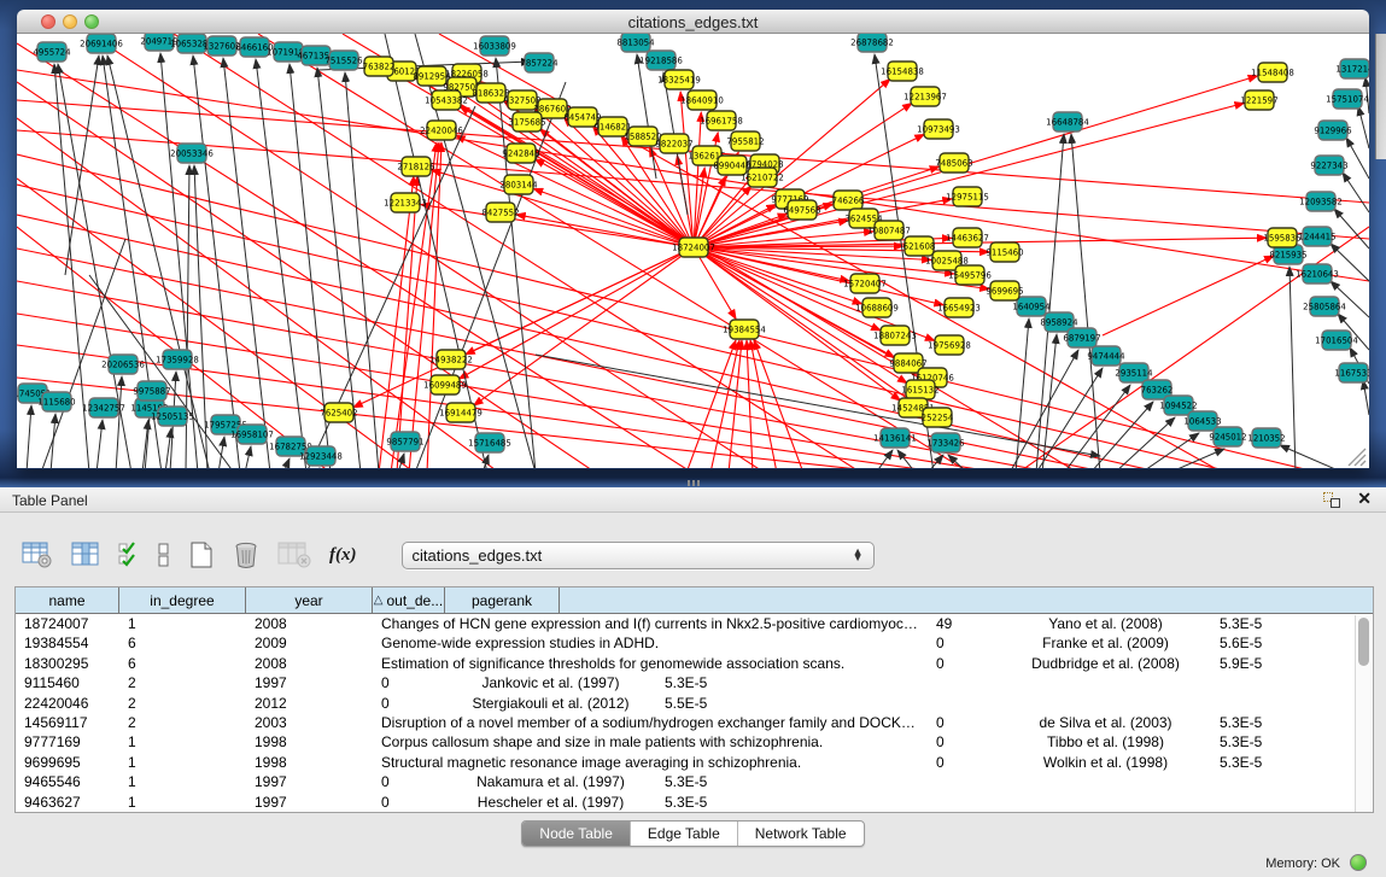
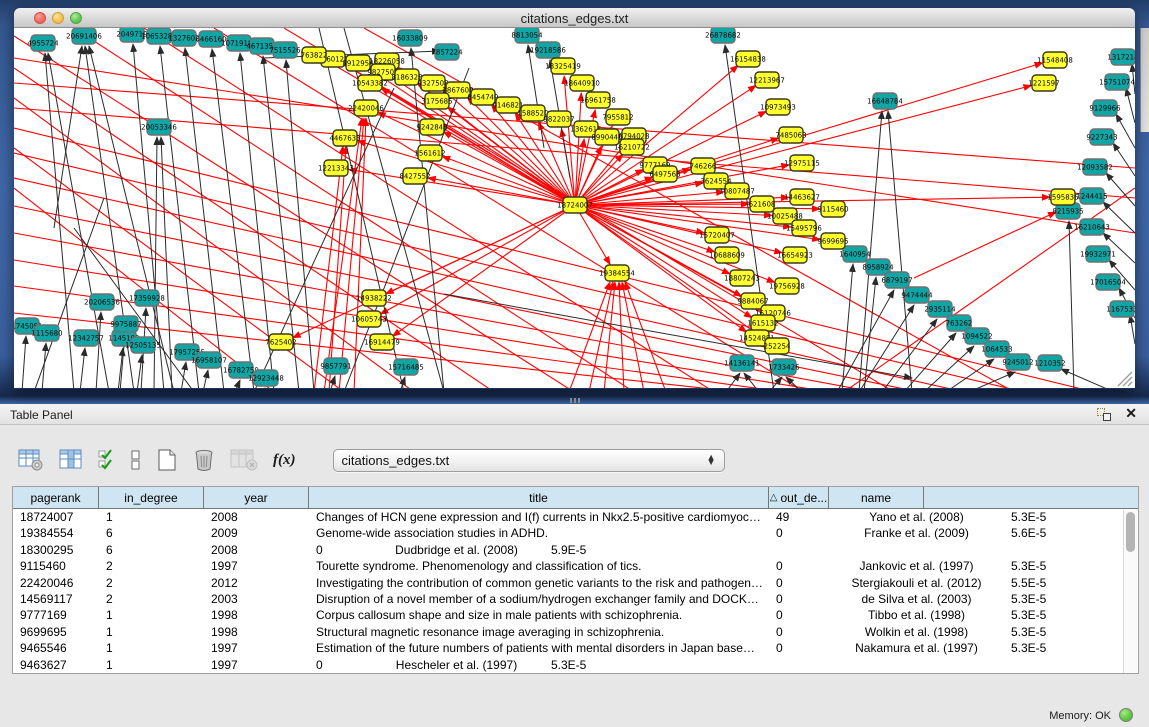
  citations_edges.txt
  4955724
  20691406
  2049719
  1065328
  1327602
  6466160
  107191
  467135
  7515526
  16033809
  7857224
  8813054
  19218586
  26878682
  16648784
  20053346
  17450
  1115680
  12342757
  11451
  12505135
  9975887
  20206536
  17359928
  179572
  16958107
  1678275
  12923448
  9857791
  15716485
  14136141
  1733426
  1640954
  8958924
  6879197
  9474444
  2935114
  763262
  1094522
  1064533
  9245012
  131721
  15751074
  9129966
  9227343
  12093582
  1244415
  8215935
  16210643
- 25805864
+ 19932971
  17016504
  116753
  1210352
  8912954
  18226058
  982750
  10543382
  8186328
  932750
  286760
  3175685
  8454749
  9146821
  22420046
- 2718126
+ 4467633
  9242848
- 2803144
+ 1561612
  12213343
  8427552
  1588520
  9822037
  18325419
  18640910
  16961758
  136261
  7955812
  8990448
  6794028
  16210722
  746266
  6497568
  16154838
  12213967
  10973493
  7485063
  12975115
  3624554
  10807487
  621608
  14463627
  10025488
  9115460
  15495796
  9699695
  15720407
  10688609
  16654923
  18807243
  19756928
  9884067
  16120746
  1615132
  145248
  252254
  19384554
  763822
  11548408
  1221597
  7625402
  16914479
- 16099489
+ 10605743
  14938222
  1595836
  18724007
  Table Panel
  ✕
  f(x)
  citations_edges.txt
  ▲
  ▼
- name
+ pagerank
  in_degree
  year
+ title
  △
  out_de...
- pagerank
+ name
  18724007
  1
  2008
  Changes of HCN gene expression and I(f) currents in Nkx2.5-positive cardiomyoc…
  49
  Yano et al. (2008)
  5.3E-5
  19384554
  6
  2009
- Genome-wide expression studies in ADHD.
+ Genome-wide association studies in ADHD.
  0
  Franke et al. (2009)
  5.6E-5
  18300295
  6
  2008
- Estimation of significance thresholds for genomewide association scans.
  0
  Dudbridge et al. (2008)
  5.9E-5
  9115460
  2
  1997
+ Tourette syndrome. Phenomenology and classification of tics.
  0
  Jankovic et al. (1997)
  5.3E-5
  22420046
  2
  2012
+ Investigating the contribution of common genetic variants to the risk and pathogen…
  0
  Stergiakouli et al. (2012)
  5.5E-5
  14569117
  2
  2003
  Disruption of a novel member of a sodium/hydrogen exchanger family and DOCK…
  0
  de Silva et al. (2003)
  5.3E-5
  9777169
  1
  1998
  Corpus callosum shape and size in male patients with schizophrenia.
  0
  Tibbo et al. (1998)
  5.3E-5
  9699695
  1
  1998
  Structural magnetic resonance image averaging in schizophrenia.
  0
  Wolkin et al. (1998)
  5.3E-5
  9465546
  1
  1997
+ Estimation of the future numbers of patients with mental disorders in Japan base…
  0
  Nakamura et al. (1997)
  5.3E-5
  9463627
  1
  1997
  0
  Hescheler et al. (1997)
  5.3E-5
- Node Table
- Edge Table
- Network Table
  Memory: OK
